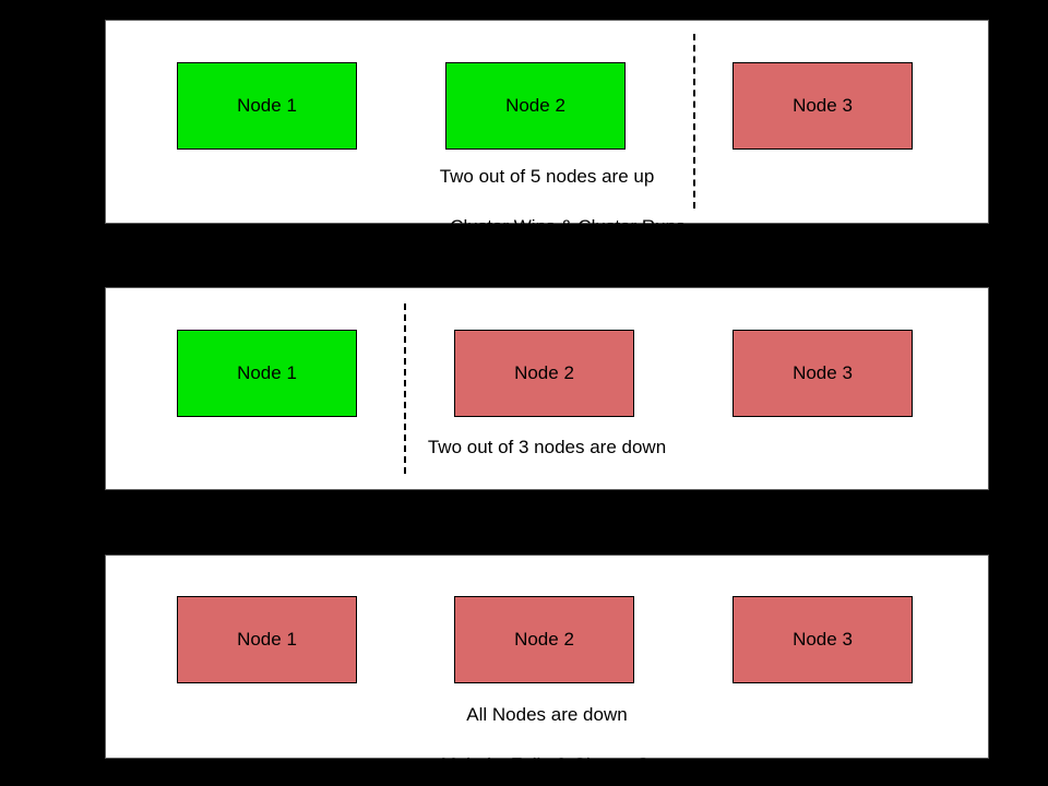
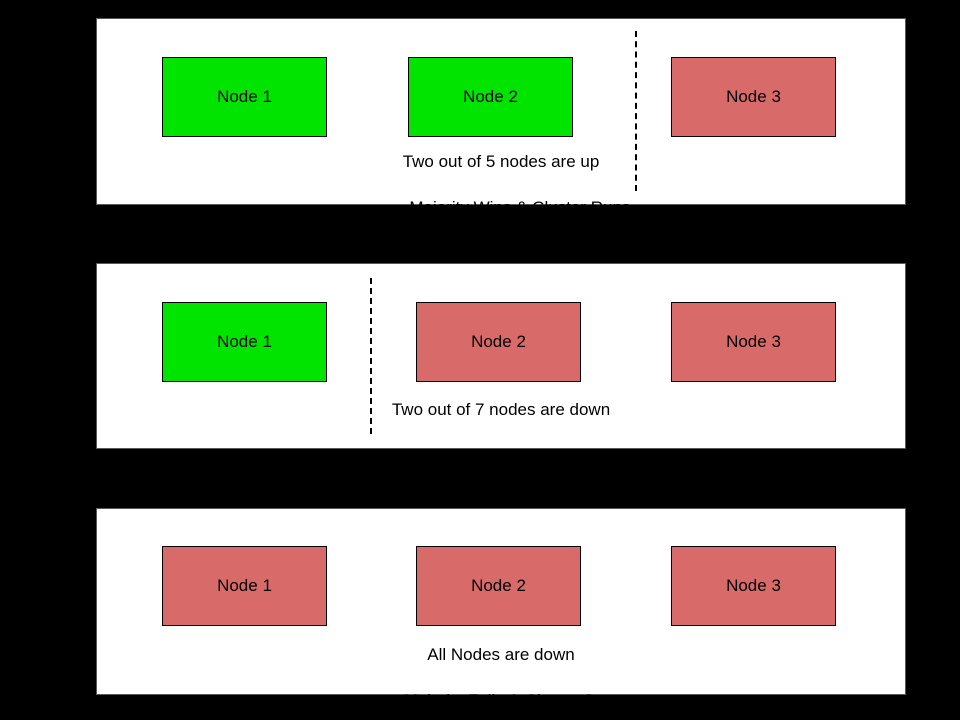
  Node 1
  Node 2
  Node 3
  Two out of 5 nodes are up
- , Cluster Wins & Cluster Runs
+ , Majority Wins & Cluster Runs
  Node 1
  Node 2
  Node 3
- Two out of 3 nodes are down
+ Two out of 7 nodes are down
  Majority Fails & Cluster Stops
  Node 1
  Node 2
  Node 3
  All Nodes are down
  Majority Fails & Cluster Stops
